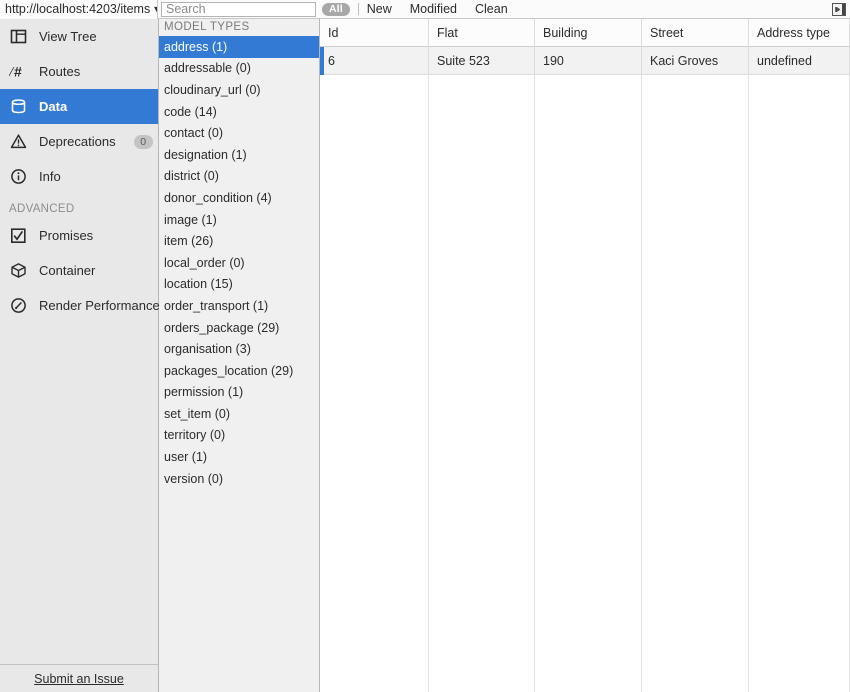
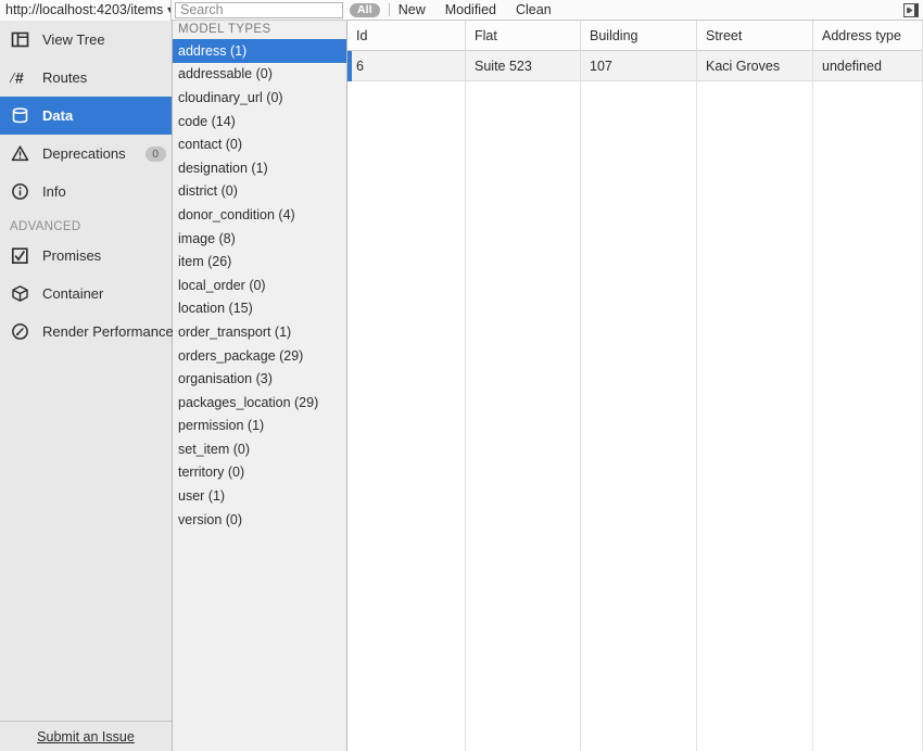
  http://localhost:4203/items
  ▼
  Search
  All
  New
  Modified
  Clean
  View Tree
  /
  #
  Routes
  Data
  Deprecations
  0
  Info
  ADVANCED
  Promises
  Container
  Render Performance
  Submit an Issue
  MODEL TYPES
  address (1)
  addressable (0)
  cloudinary_url (0)
  code (14)
  contact (0)
  designation (1)
  district (0)
  donor_condition (4)
- image (1)
+ image (8)
  item (26)
  local_order (0)
  location (15)
  order_transport (1)
  orders_package (29)
  organisation (3)
  packages_location (29)
  permission (1)
  set_item (0)
  territory (0)
  user (1)
  version (0)
  Id
  Flat
  Building
  Street
  Address type
  6
  Suite 523
- 190
+ 107
  Kaci Groves
  undefined
